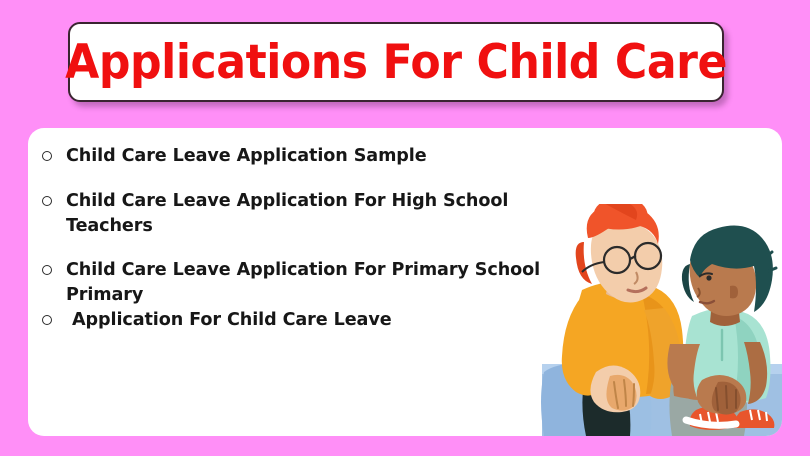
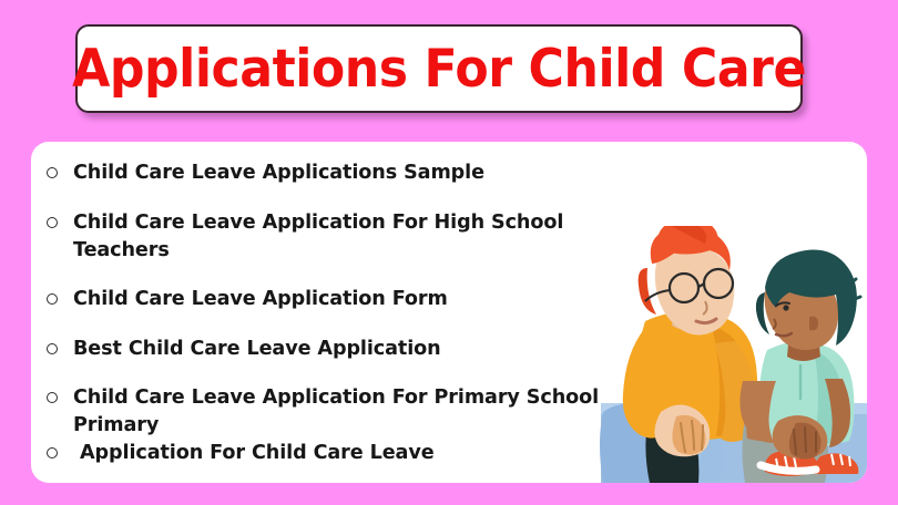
  Applications For Child Care
- Child Care Leave Application Sample
+ Child Care Leave Applications Sample
  Child Care Leave Application For High School Teachers
+ Child Care Leave Application Form
+ Best Child Care Leave Application
  Child Care Leave Application For Primary School Primary
  Application For Child Care Leave
